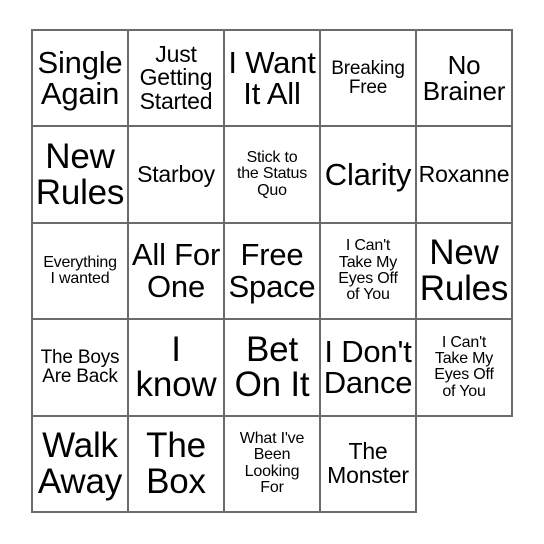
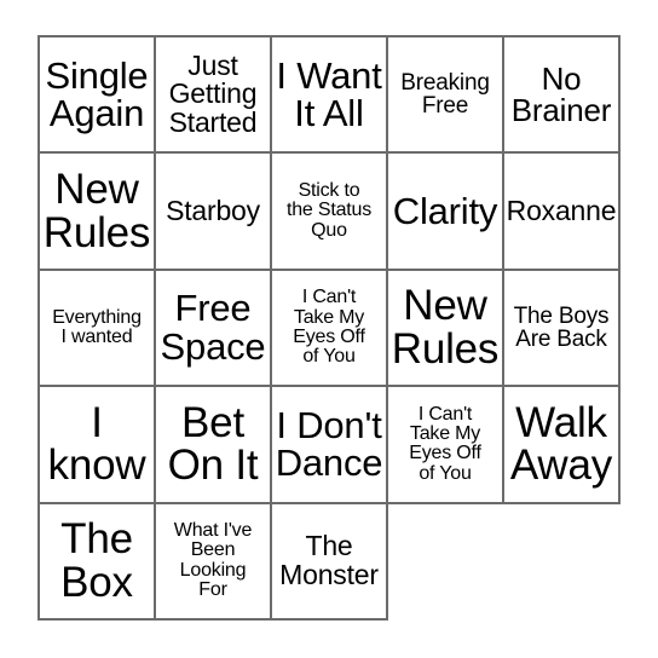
  Single
  Again
  Just
  Getting
  Started
  I Want
  It All
  Breaking
  Free
  No
  Brainer
  New
  Rules
  Starboy
  Stick to
  the Status
  Quo
  Clarity
  Roxanne
  Everything
  I wanted
- All For
- One
  Free
  Space
  I Can't
  Take My
  Eyes Off
  of You
  New
  Rules
  The Boys
  Are Back
  I
  know
  Bet
  On It
  I Don't
  Dance
  I Can't
  Take My
  Eyes Off
  of You
  Walk
  Away
  The
  Box
  What I've
  Been
  Looking
  For
  The
  Monster
